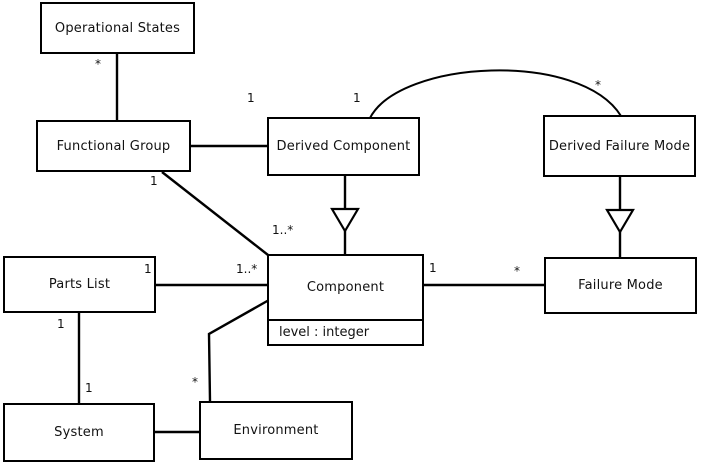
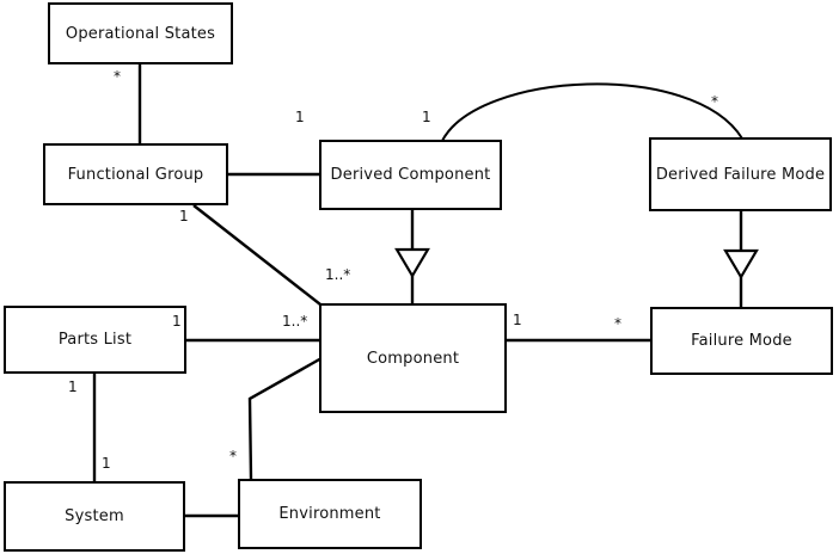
  Operational States
  Functional Group
  Derived Component
  Derived Failure Mode
  Parts List
  Component
- level : integer
  Failure Mode
  System
  Environment
  *
  1
  1
  1..*
  1
  *
  1
  1..*
  1
  *
  1
  1
  *
